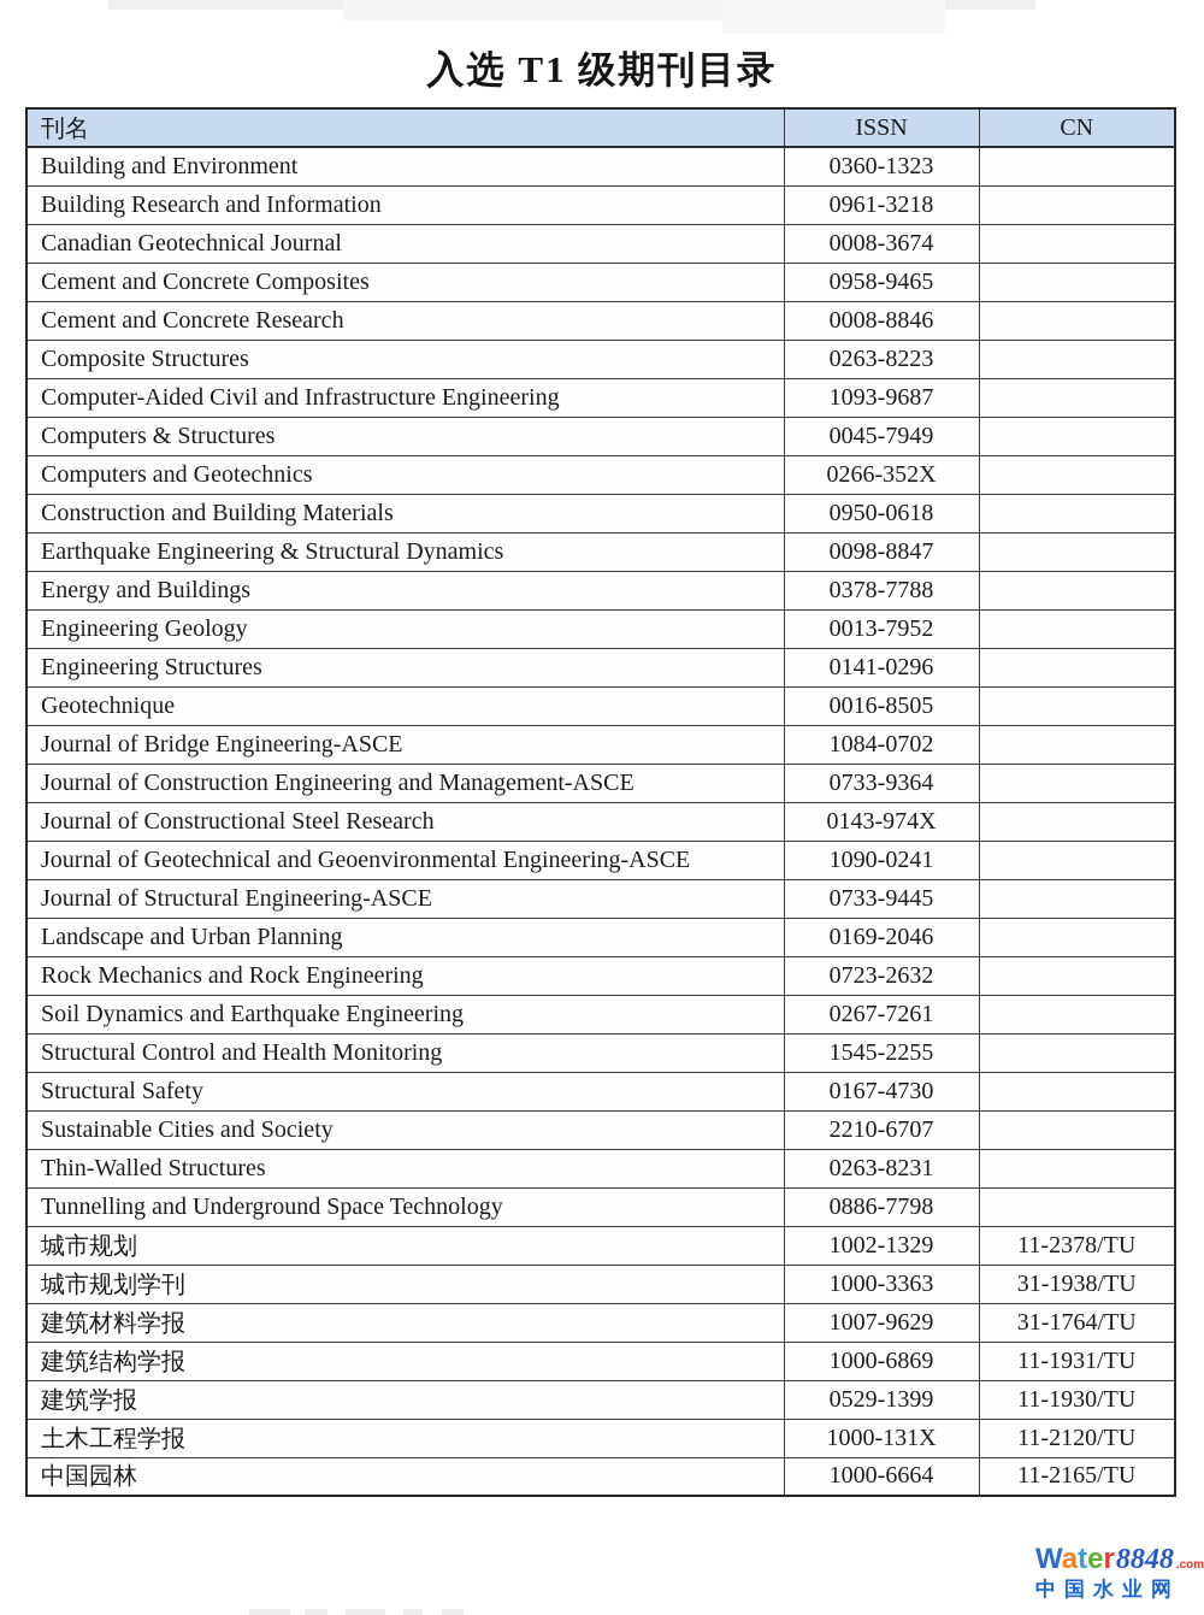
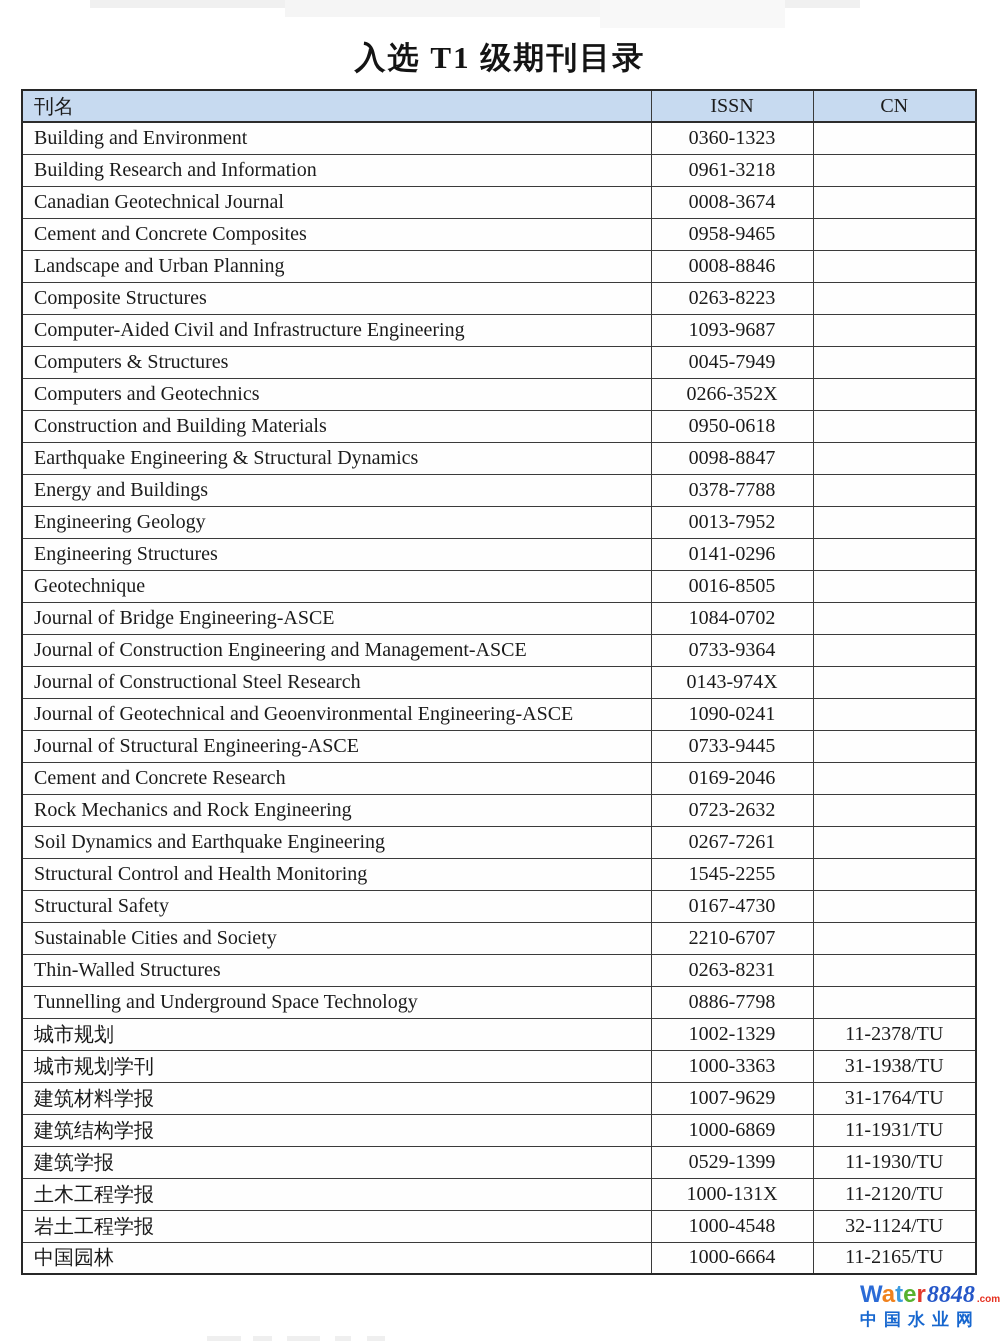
  入选 T1 级期刊目录
  刊名	ISSN	CN
  Building and Environment	0360-1323
  Building Research and Information	0961-3218
  Canadian Geotechnical Journal	0008-3674
  Cement and Concrete Composites	0958-9465
- Cement and Concrete Research	0008-8846
+ Landscape and Urban Planning	0008-8846
  Composite Structures	0263-8223
  Computer-Aided Civil and Infrastructure Engineering	1093-9687
  Computers & Structures	0045-7949
  Computers and Geotechnics	0266-352X
  Construction and Building Materials	0950-0618
  Earthquake Engineering & Structural Dynamics	0098-8847
  Energy and Buildings	0378-7788
  Engineering Geology	0013-7952
  Engineering Structures	0141-0296
  Geotechnique	0016-8505
  Journal of Bridge Engineering-ASCE	1084-0702
  Journal of Construction Engineering and Management-ASCE	0733-9364
  Journal of Constructional Steel Research	0143-974X
  Journal of Geotechnical and Geoenvironmental Engineering-ASCE	1090-0241
  Journal of Structural Engineering-ASCE	0733-9445
- Landscape and Urban Planning	0169-2046
+ Cement and Concrete Research	0169-2046
  Rock Mechanics and Rock Engineering	0723-2632
  Soil Dynamics and Earthquake Engineering	0267-7261
  Structural Control and Health Monitoring	1545-2255
  Structural Safety	0167-4730
  Sustainable Cities and Society	2210-6707
  Thin-Walled Structures	0263-8231
  Tunnelling and Underground Space Technology	0886-7798
  城市规划	1002-1329	11-2378/TU
  城市规划学刊	1000-3363	31-1938/TU
  建筑材料学报	1007-9629	31-1764/TU
  建筑结构学报	1000-6869	11-1931/TU
  建筑学报	0529-1399	11-1930/TU
  土木工程学报	1000-131X	11-2120/TU
+ 岩土工程学报	1000-4548	32-1124/TU
  中国园林	1000-6664	11-2165/TU
  Water
  8848
  .com
  中国水业网
